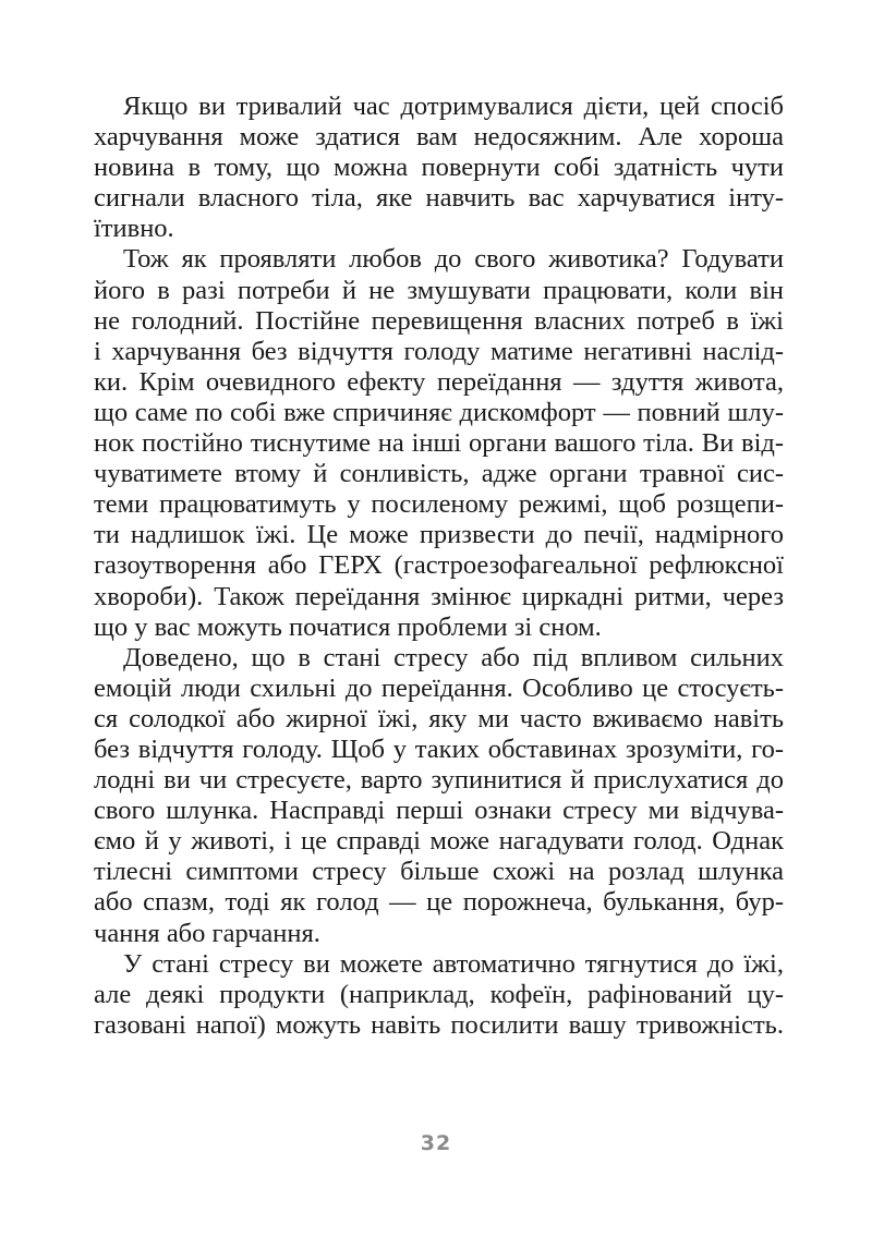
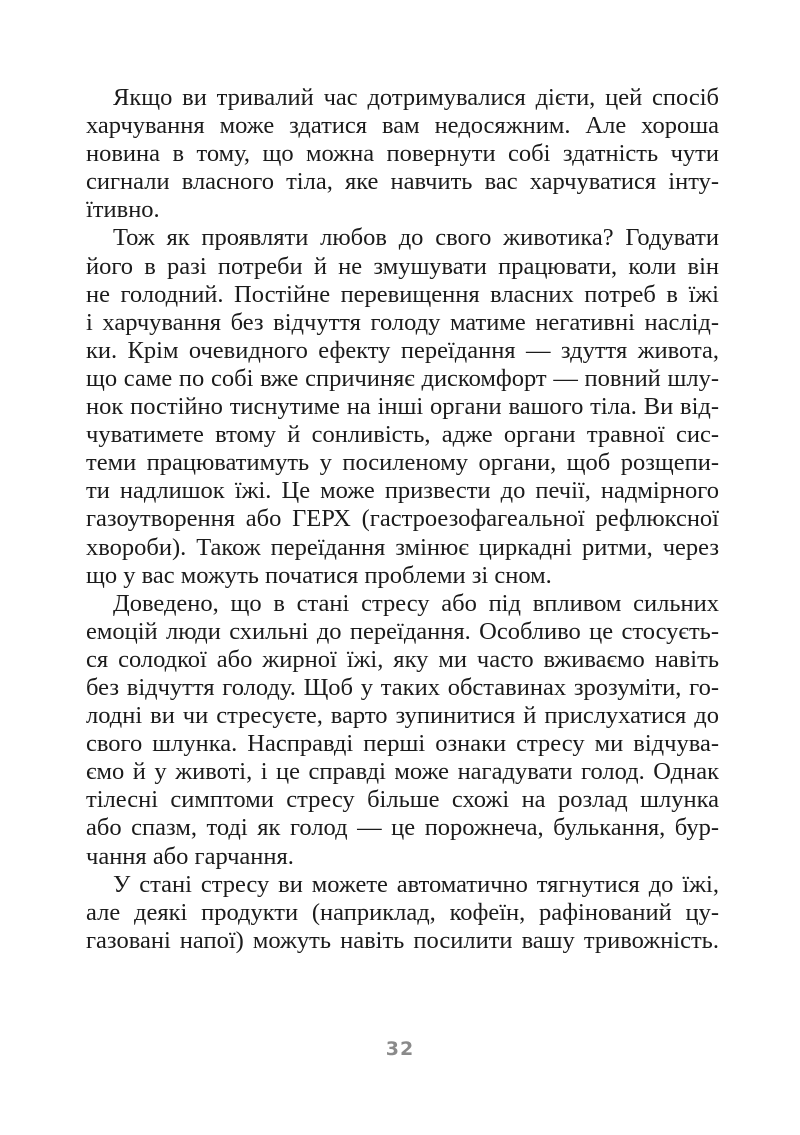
  Якщо ви тривалий час дотримувалися дієти, цей спосіб
  харчування може здатися вам недосяжним. Але хороша
  новина в тому, що можна повернути собі здатність чути
  сигнали власного тіла, яке навчить вас харчуватися інту-
  їтивно.
  Тож як проявляти любов до свого животика? Годувати
  його в разі потреби й не змушувати працювати, коли він
  не голодний. Постійне перевищення власних потреб в їжі
  і харчування без відчуття голоду матиме негативні наслід-
  ки. Крім очевидного ефекту переїдання — здуття живота,
  що саме по собі вже спричиняє дискомфорт — повний шлу-
  нок постійно тиснутиме на інші органи вашого тіла. Ви від-
  чуватимете втому й сонливість, адже органи травної сис-
- теми працюватимуть у посиленому режимі, щоб розщепи-
+ теми працюватимуть у посиленому органи, щоб розщепи-
  ти надлишок їжі. Це може призвести до печії, надмірного
  газоутворення або ГЕРХ (гастроезофагеальної рефлюксної
  хвороби). Також переїдання змінює циркадні ритми, через
  що у вас можуть початися проблеми зі сном.
  Доведено, що в стані стресу або під впливом сильних
  емоцій люди схильні до переїдання. Особливо це стосуєть-
  ся солодкої або жирної їжі, яку ми часто вживаємо навіть
  без відчуття голоду. Щоб у таких обставинах зрозуміти, го-
  лодні ви чи стресуєте, варто зупинитися й прислухатися до
  свого шлунка. Насправді перші ознаки стресу ми відчува-
  ємо й у животі, і це справді може нагадувати голод. Однак
  тілесні симптоми стресу більше схожі на розлад шлунка
  або спазм, тоді як голод — це порожнеча, булькання, бур-
  чання або гарчання.
  У стані стресу ви можете автоматично тягнутися до їжі,
  але деякі продукти (наприклад, кофеїн, рафінований цу-
  газовані напої) можуть навіть посилити вашу тривожність.
  32
